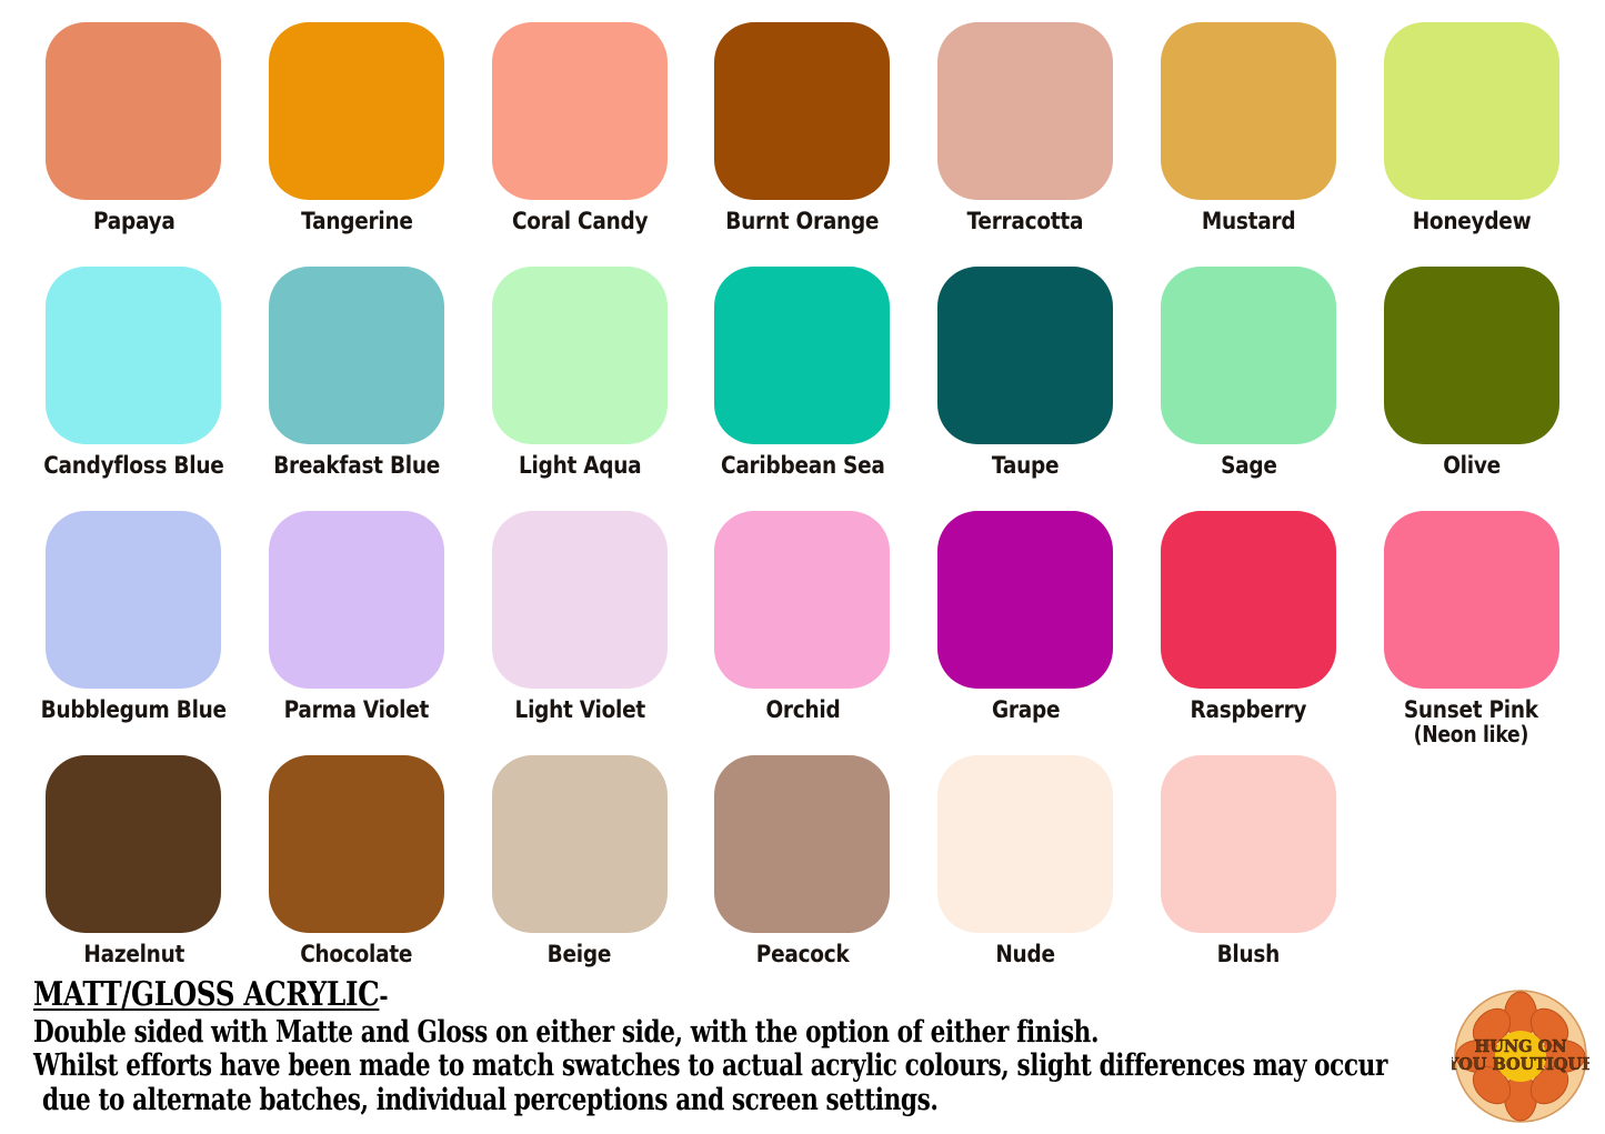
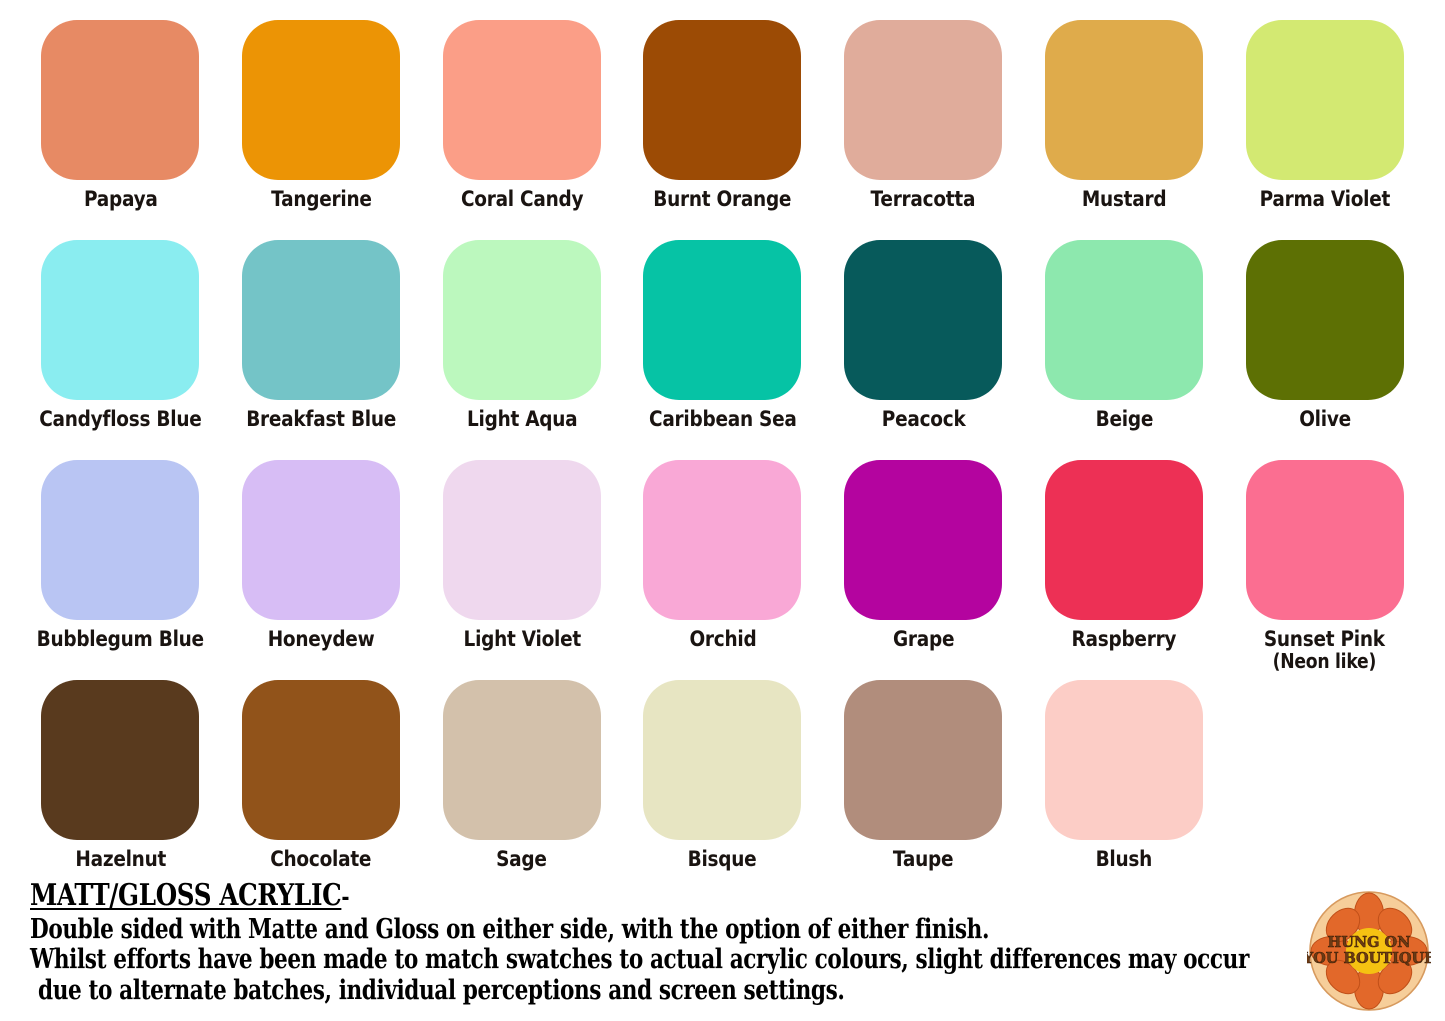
  Papaya
  Tangerine
  Coral Candy
  Burnt Orange
  Terracotta
  Mustard
- Honeydew
+ Parma Violet
  Candyfloss Blue
  Breakfast Blue
  Light Aqua
  Caribbean Sea
- Taupe
+ Peacock
- Sage
+ Beige
  Olive
  Bubblegum Blue
- Parma Violet
+ Honeydew
  Light Violet
  Orchid
  Grape
  Raspberry
  Sunset Pink
  (Neon like)
  Hazelnut
  Chocolate
- Beige
+ Sage
+ Bisque
- Peacock
+ Taupe
- Nude
  Blush
  MATT/GLOSS ACRYLIC-
  Double sided with Matte and Gloss on either side, with the option of either finish.
  Whilst efforts have been made to match swatches to actual acrylic colours, slight differences may occur
  due to alternate batches, individual perceptions and screen settings.
  HUNG ON
  YOU BOUTIQUE
